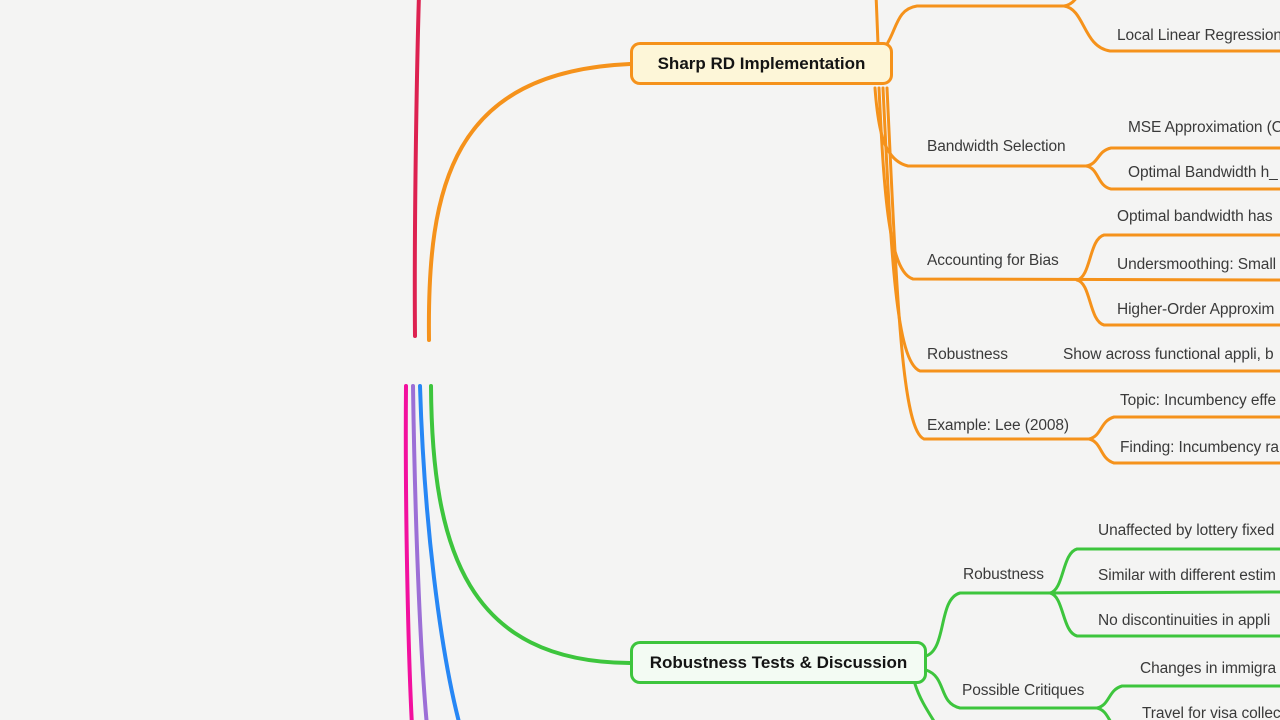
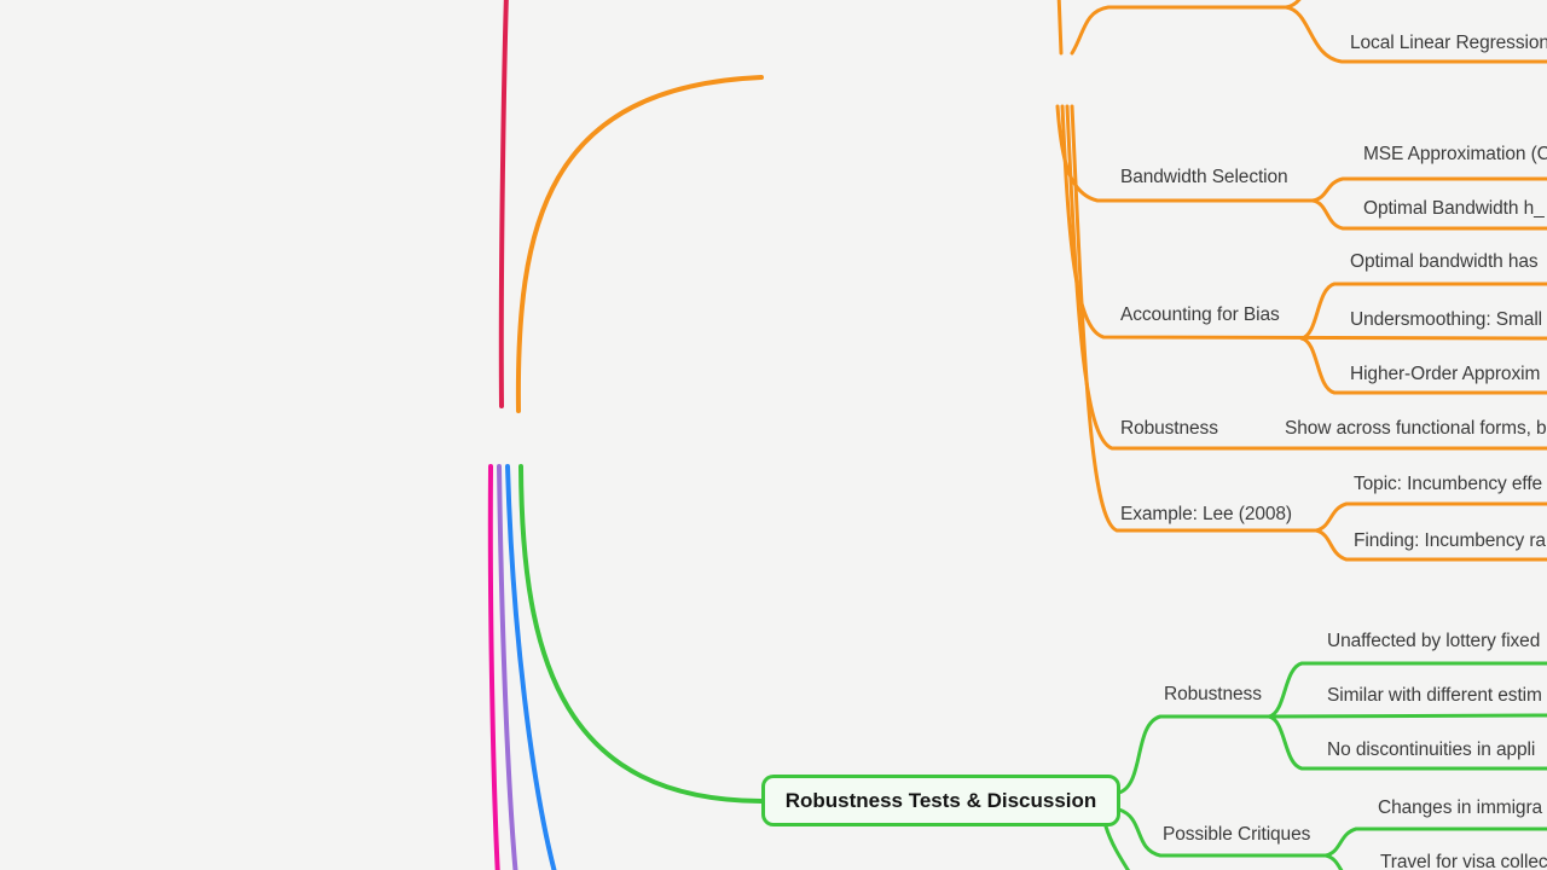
- Sharp RD Implementation
  Robustness Tests & Discussion
  Local Linear Regression
  Bandwidth Selection
  MSE Approximation (C
  Optimal Bandwidth h_
  Accounting for Bias
  Optimal bandwidth has
  Undersmoothing: Small
  Higher-Order Approxim
  Robustness
- Show across functional appli, b
+ Show across functional forms, b
  Example: Lee (2008)
  Topic: Incumbency effe
  Finding: Incumbency ra
  Robustness
  Unaffected by lottery fixed
  Similar with different estim
  No discontinuities in appli
  Possible Critiques
  Changes in immigra
  Travel for visa collec
